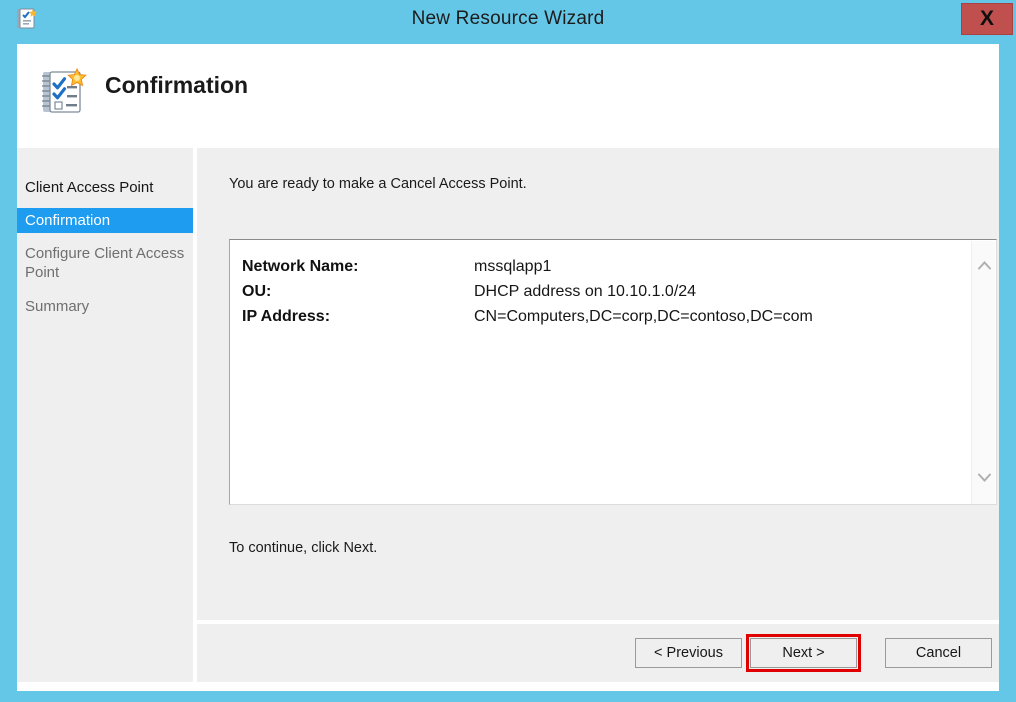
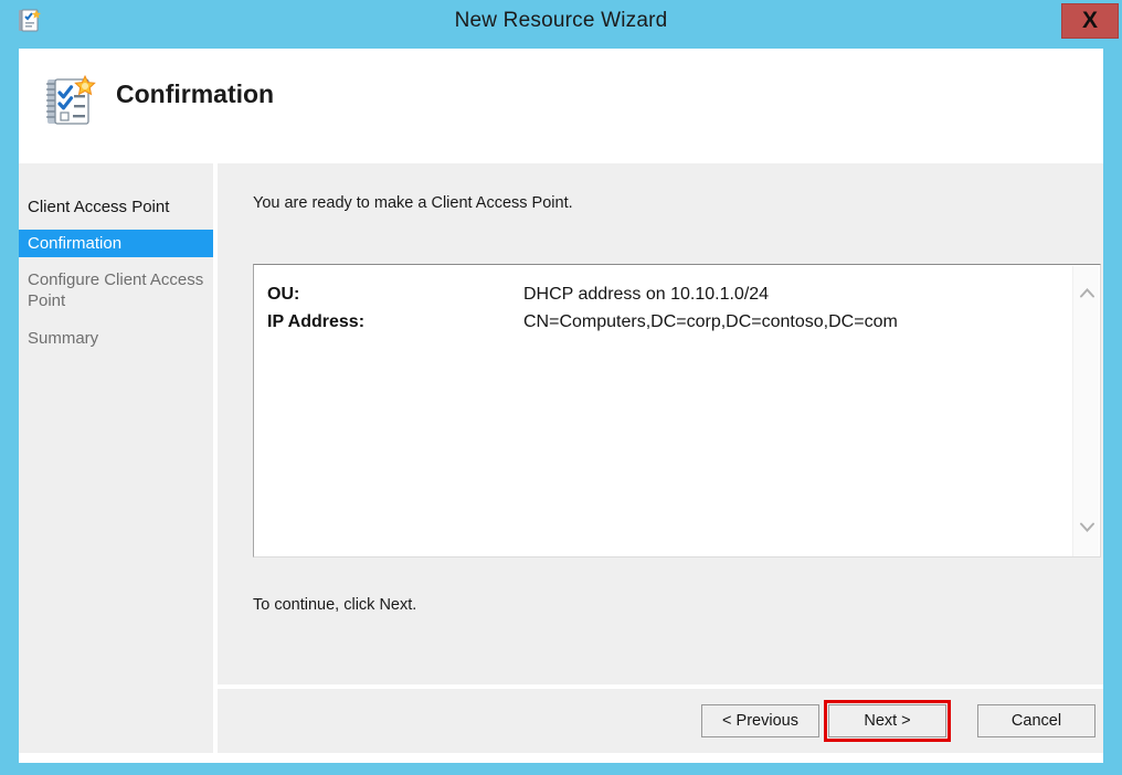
  New Resource Wizard
  X
  Confirmation
  Client Access Point
  Confirmation
  Configure Client Access Point
  Summary
- You are ready to make a Cancel Access Point.
+ You are ready to make a Client Access Point.
- Network Name:
- mssqlapp1
  OU:
  DHCP address on 10.10.1.0/24
  IP Address:
  CN=Computers,DC=corp,DC=contoso,DC=com
  To continue, click Next.
  < Previous
  Next >
  Cancel
